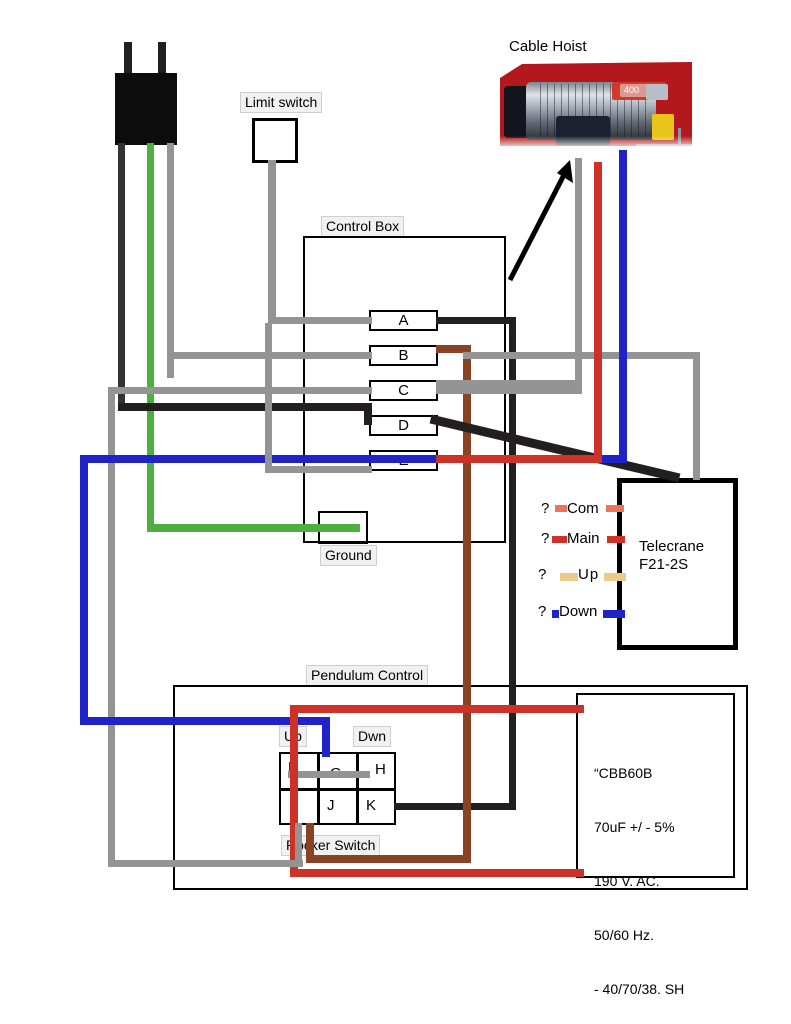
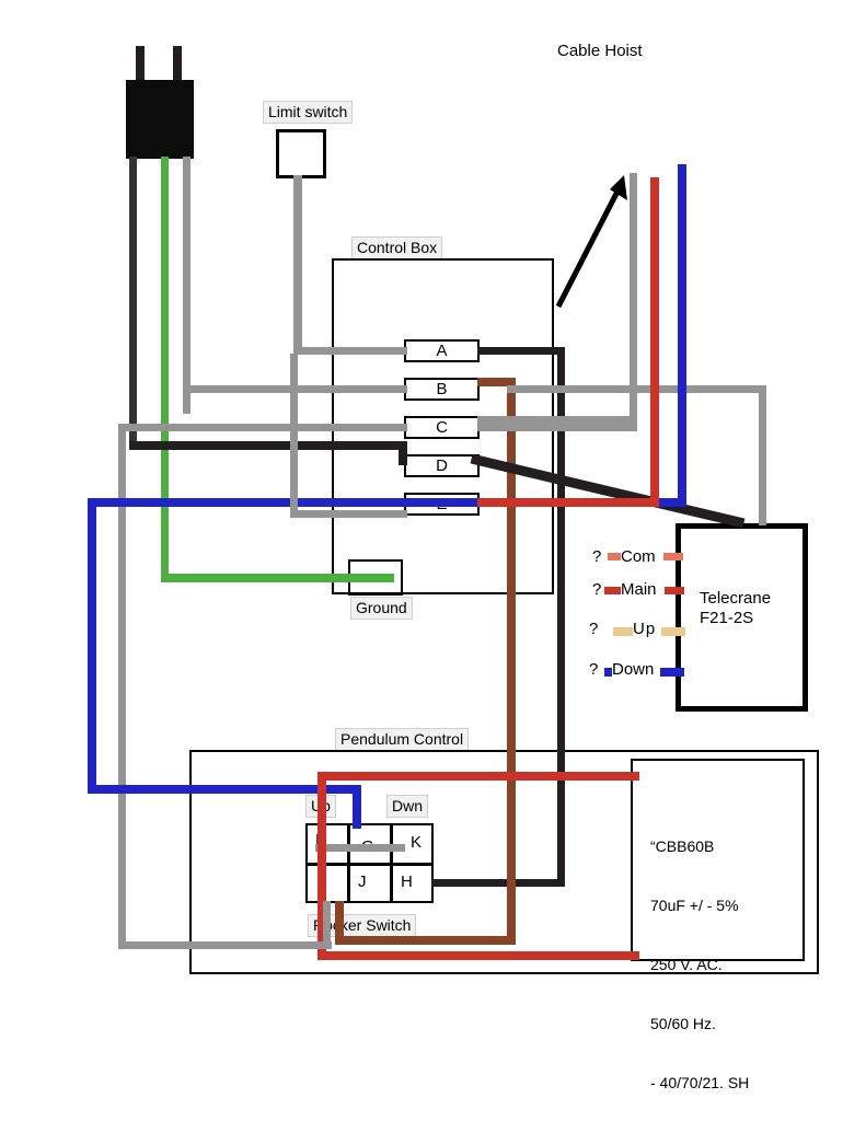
  Cable Hoist
- 400
  Limit switch
  Control Box
  Ground
  A
  B
  C
  D
  Telecrane
  F21-2S
  ?
  Com
  ?
  Main
  ?
  Up
  ?
  Down
  Pendulum Control
  “CBB60B
  70uF +/ - 5%
- 190 V. AC.
+ 250 V. AC.
  50/60 Hz.
- - 40/70/38. SH
+ - 40/70/21. SH
- H
+ K
  J
- K
+ H
  Dwn
  ker Switch
